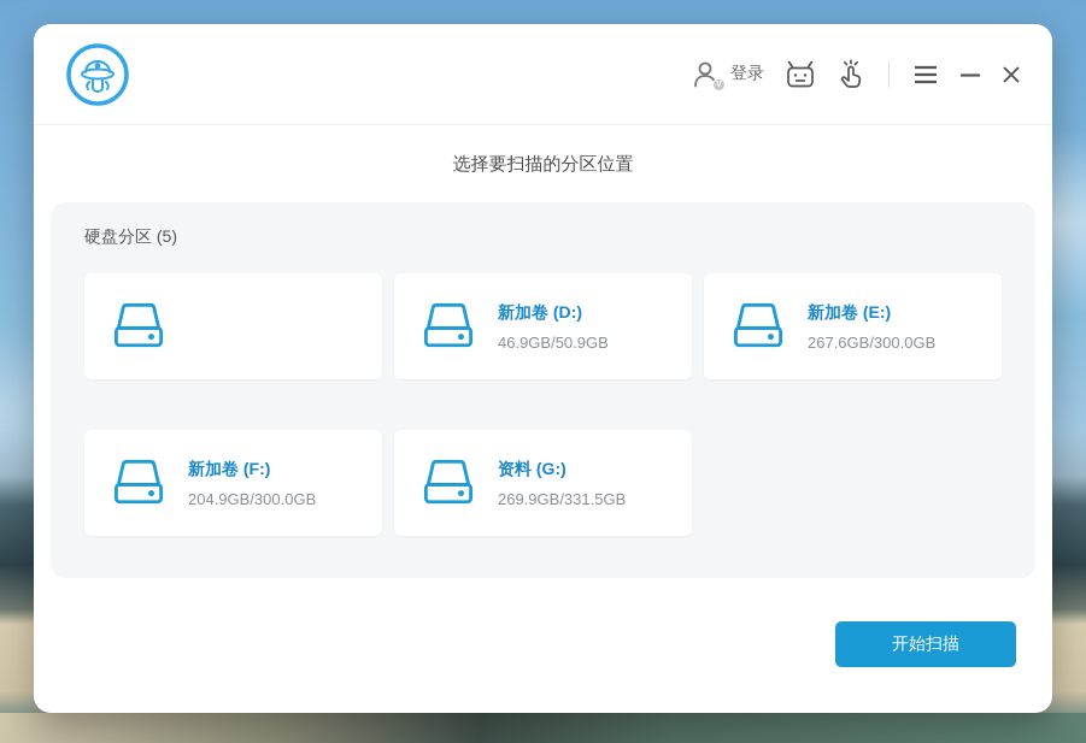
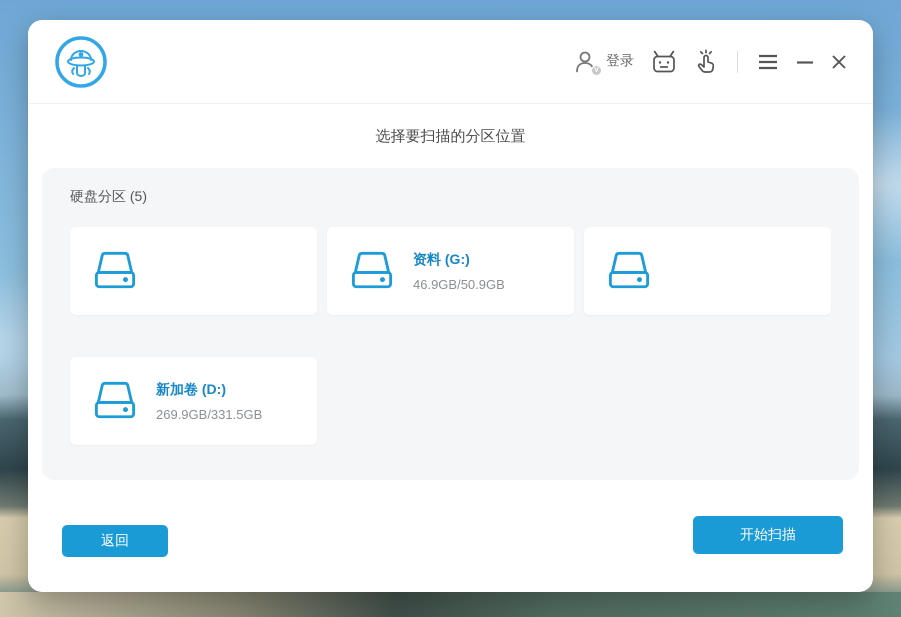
  登录
  选择要扫描的分区位置
  硬盘分区 (5)
- 新加卷 (D:)
+ 资料 (G:)
  46.9GB/50.9GB
- 新加卷 (E:)
- 267.6GB/300.0GB
- 新加卷 (F:)
- 204.9GB/300.0GB
- 资料 (G:)
+ 新加卷 (D:)
  269.9GB/331.5GB
+ 返回
  开始扫描
